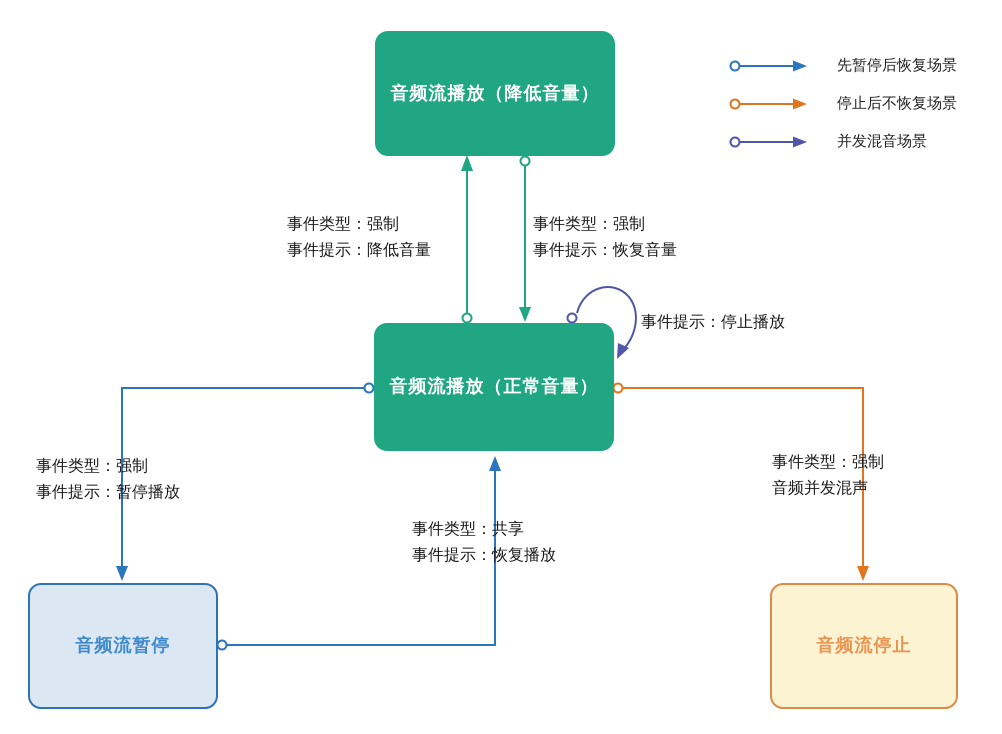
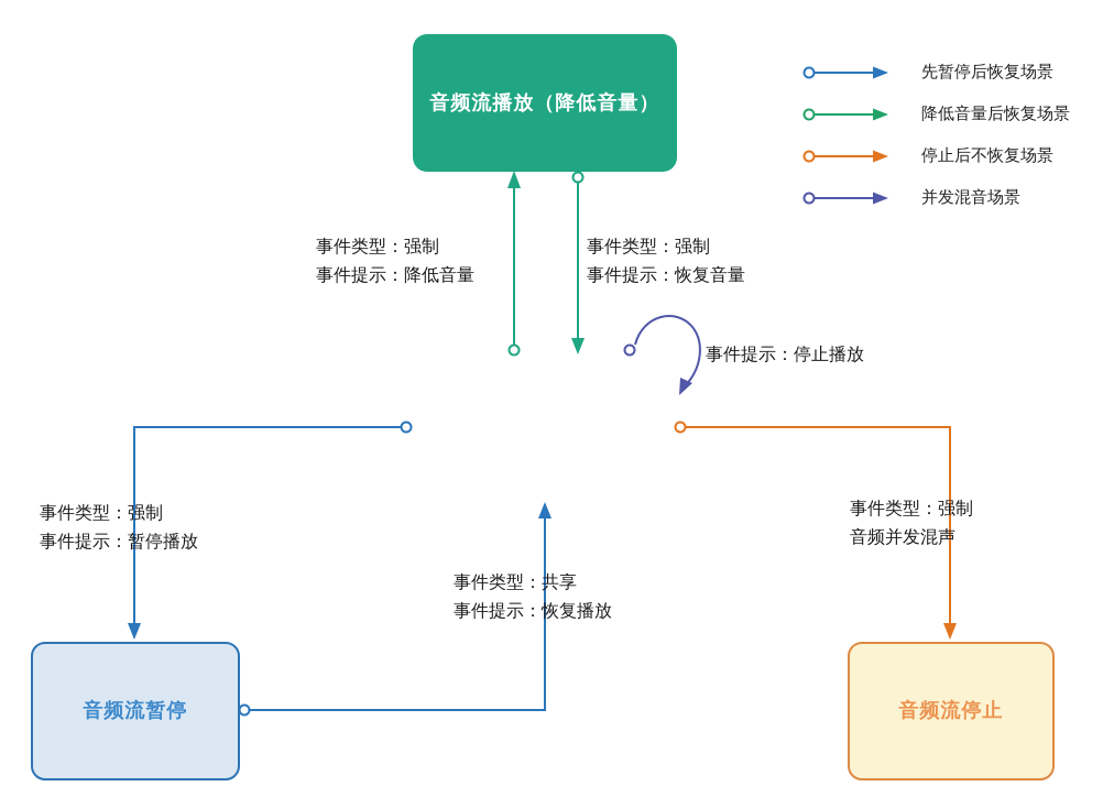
  音频流播放（降低音量）
- 音频流播放（正常音量）
  音频流暂停
  音频流停止
  事件类型：强制
  事件提示：降低音量
  事件类型：强制
  事件提示：恢复音量
  事件提示：停止播放
  事件类型：强制
  事件提示：暂停播放
  事件类型：共享
  事件提示：恢复播放
  事件类型：强制
  音频并发混声
  先暂停后恢复场景
+ 降低音量后恢复场景
  停止后不恢复场景
  并发混音场景
